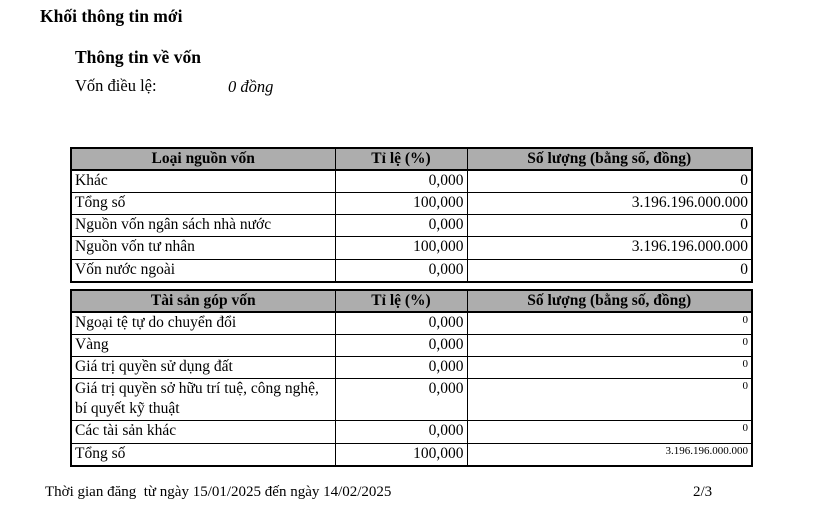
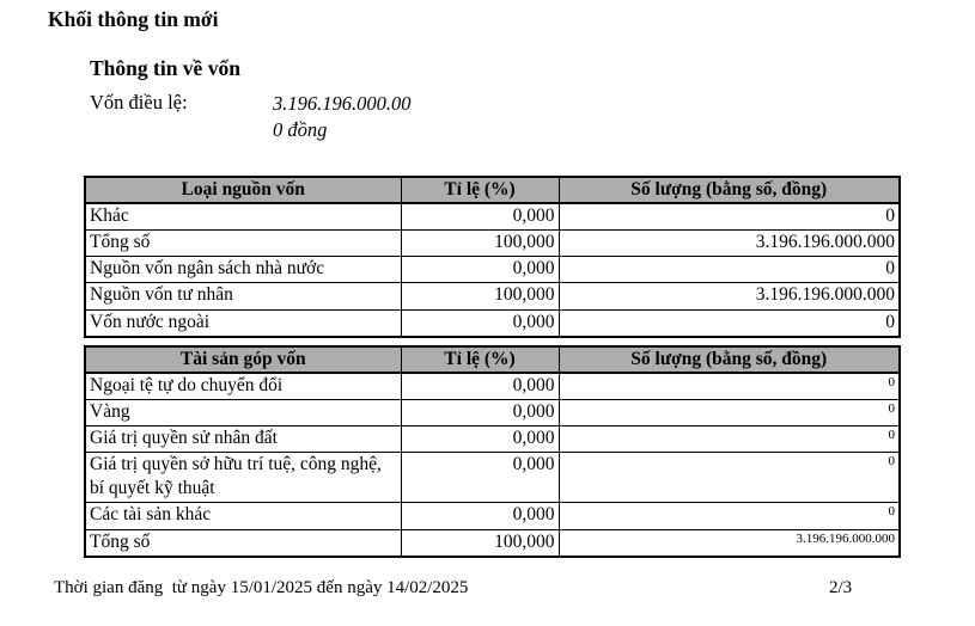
  Khối thông tin mới
  Thông tin về vốn
  Vốn điều lệ:
+ 3.196.196.000.00
  0 đồng
  Loại nguồn vốn	Tỉ lệ (%)	Số lượng (bằng số, đồng)
  Khác	0,000	0
  Tổng số	100,000	3.196.196.000.000
  Nguồn vốn ngân sách nhà nước	0,000	0
  Nguồn vốn tư nhân	100,000	3.196.196.000.000
  Vốn nước ngoài	0,000	0
  Tài sản góp vốn	Tỉ lệ (%)	Số lượng (bằng số, đồng)
  Ngoại tệ tự do chuyển đổi	0,000	0
  Vàng	0,000	0
- Giá trị quyền sử dụng đất	0,000	0
+ Giá trị quyền sử nhân đất	0,000	0
  Giá trị quyền sở hữu trí tuệ, công nghệ, bí quyết kỹ thuật	0,000	0
  Các tài sản khác	0,000	0
  Tổng số	100,000	3.196.196.000.000
  Thời gian đăng từ ngày 15/01/2025 đến ngày 14/02/2025
  2/3
